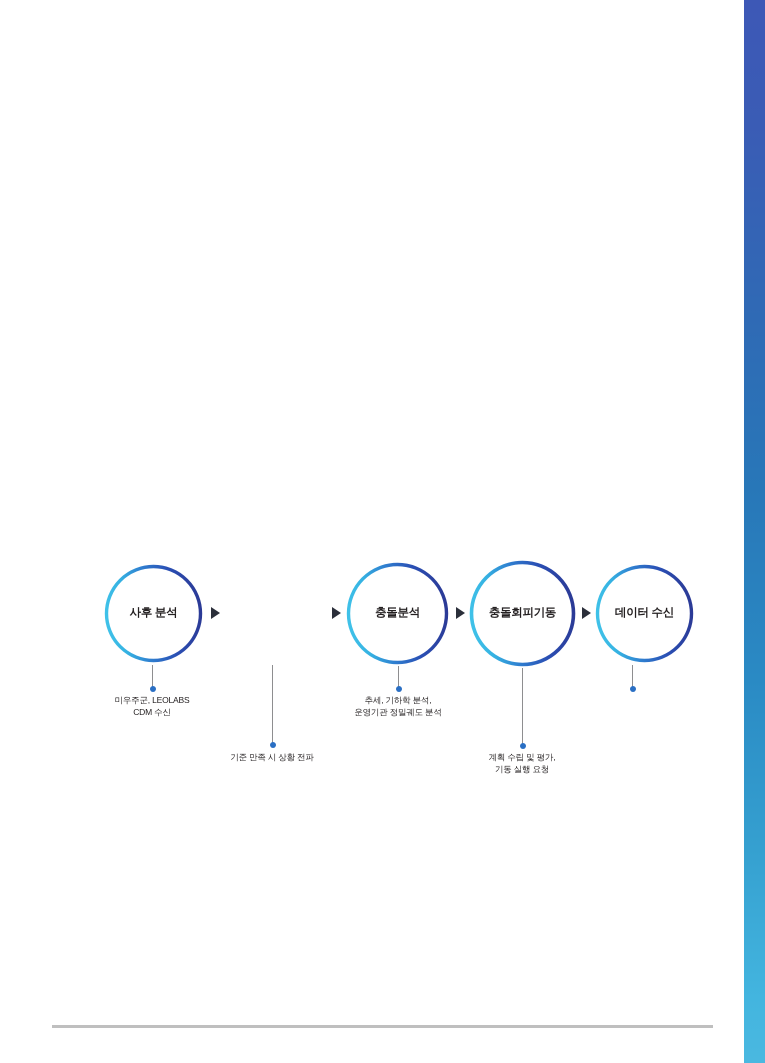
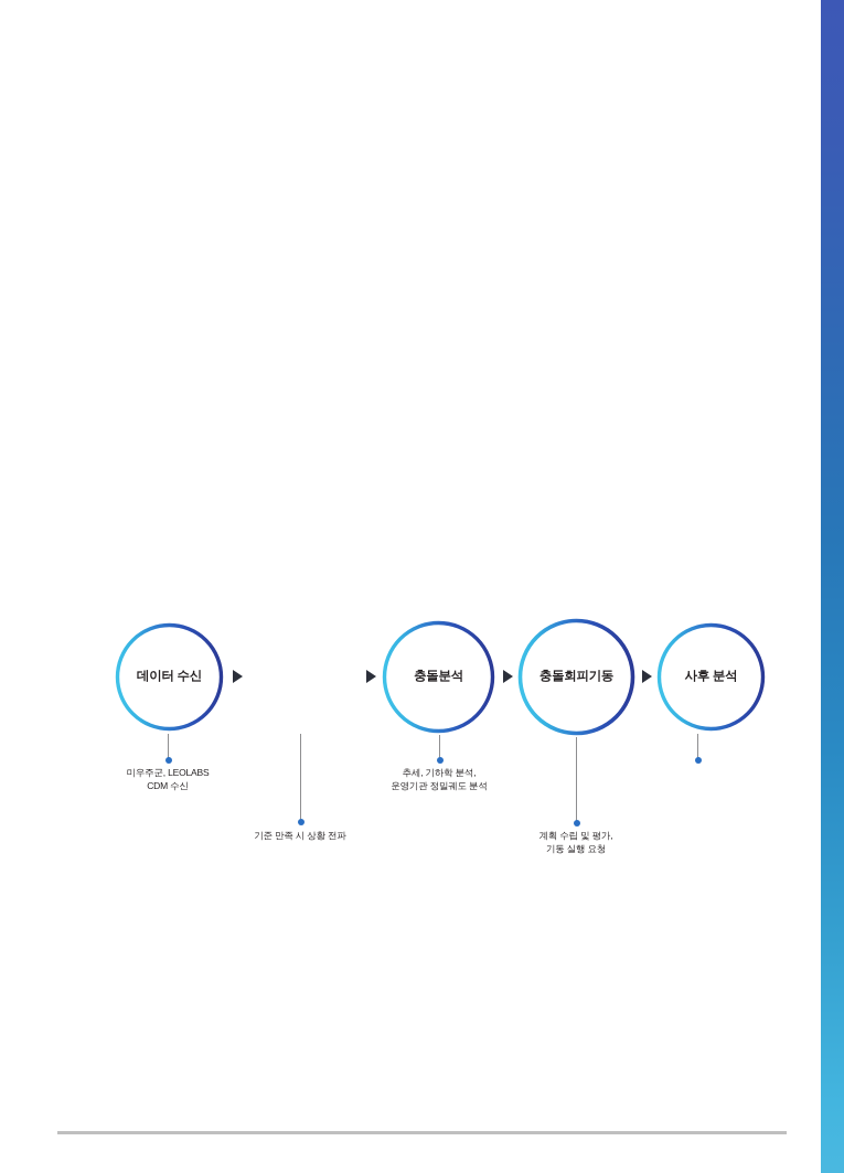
- 사후 분석
+ 데이터 수신
  미우주군, LEOLABS
  CDM 수신
  기준 만족 시 상황 전파
  충돌분석
  추세, 기하학 분석,
  운영기관 정밀궤도 분석
  충돌회피기동
  계획 수립 및 평가,
  기동 실행 요청
- 데이터 수신
+ 사후 분석
